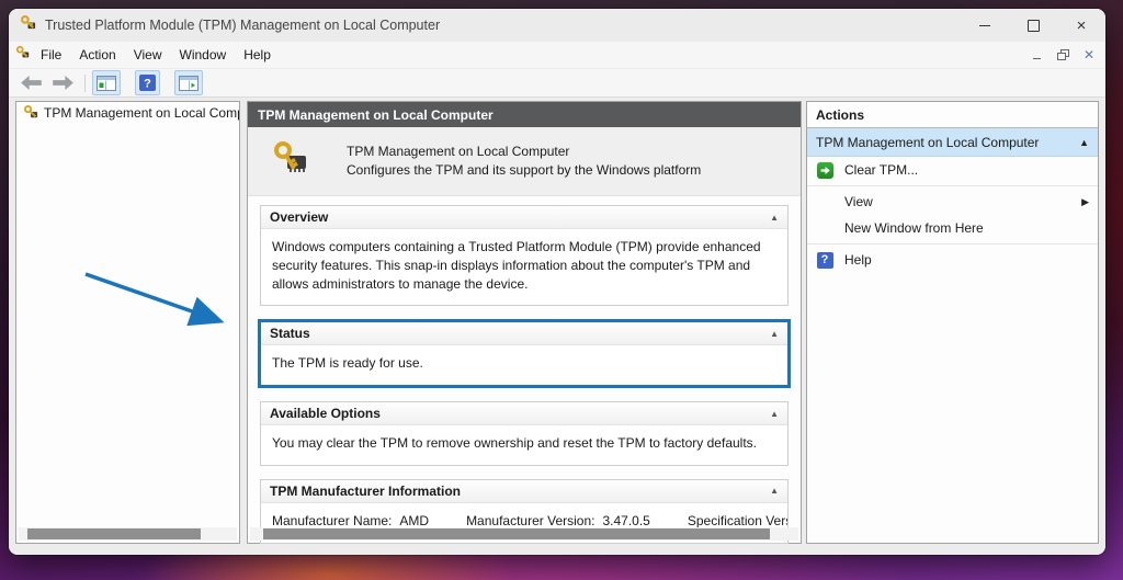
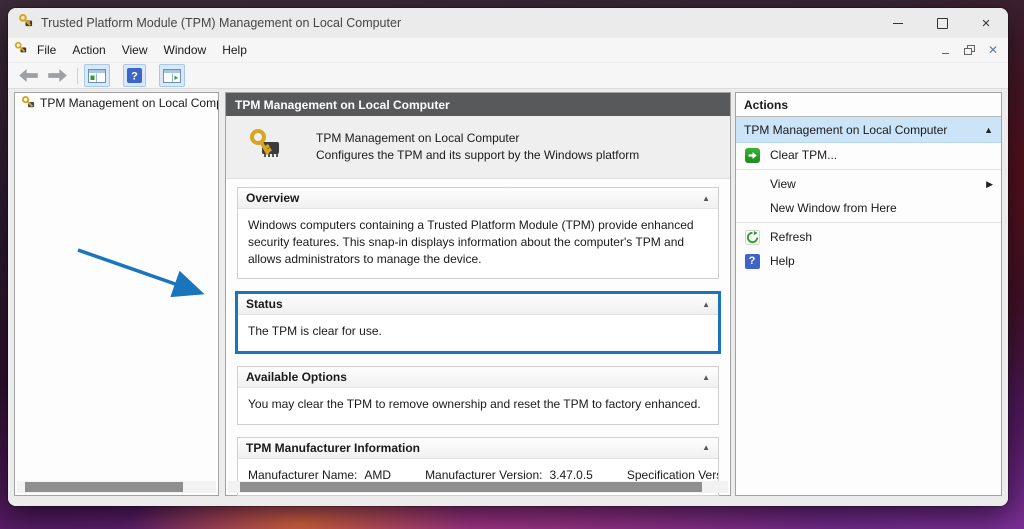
  Trusted Platform Module (TPM) Management on Local Computer
  ×
  File
  Action
  View
  Window
  Help
  ✕
  ?
  TPM Management on Local Com
  TPM Management on Local Computer
  TPM Management on Local Computer
  Configures the TPM and its support by the Windows platform
  Overview
  ▲
  Windows computers containing a Trusted Platform Module (TPM) provide enhanced security features. This snap-in displays information about the computer's TPM and allows administrators to manage the device.
  Status
  ▲
- The TPM is ready for use.
+ The TPM is clear for use.
  Available Options
  ▲
- You may clear the TPM to remove ownership and reset the TPM to factory defaults.
+ You may clear the TPM to remove ownership and reset the TPM to factory enhanced.
  TPM Manufacturer Information
  ▲
  Manufacturer Name: AMD
  Manufacturer Version: 3.47.0.5
  Actions
  TPM Management on Local Computer
  ▲
  Clear TPM...
  View
  ▶
  New Window from Here
+ Refresh
  ?
  Help
